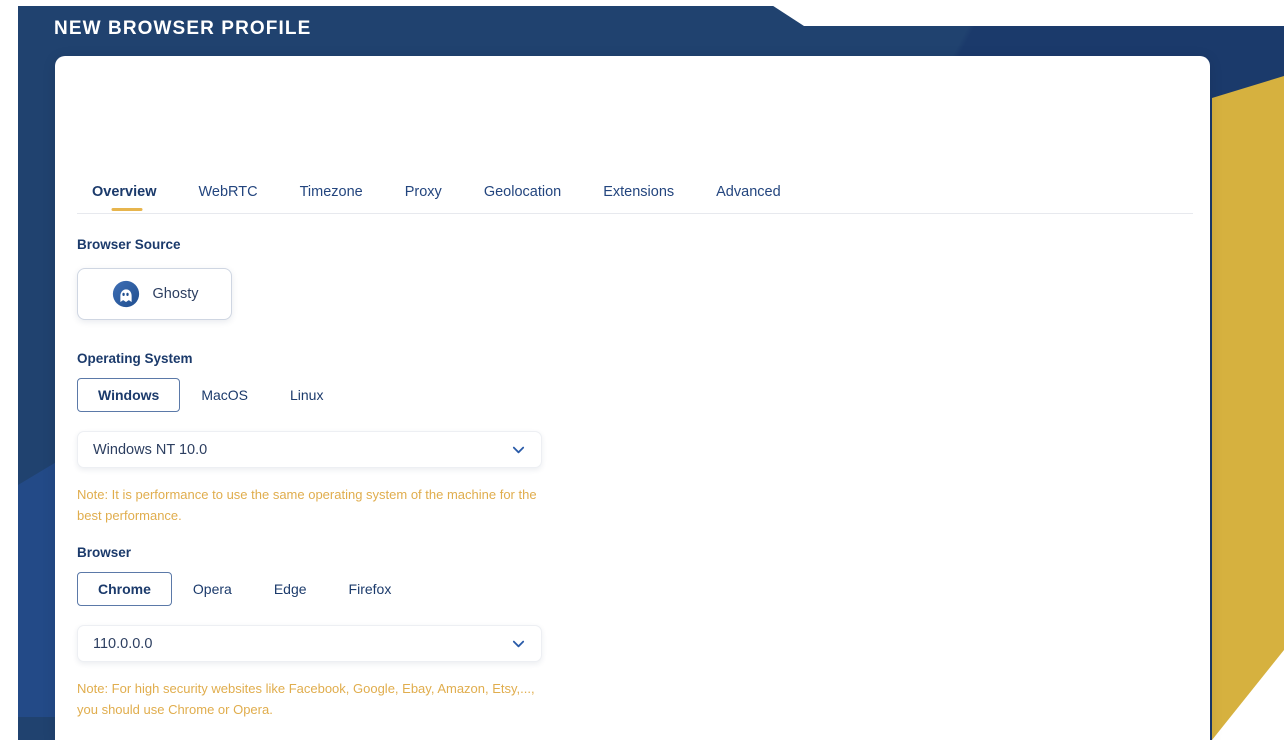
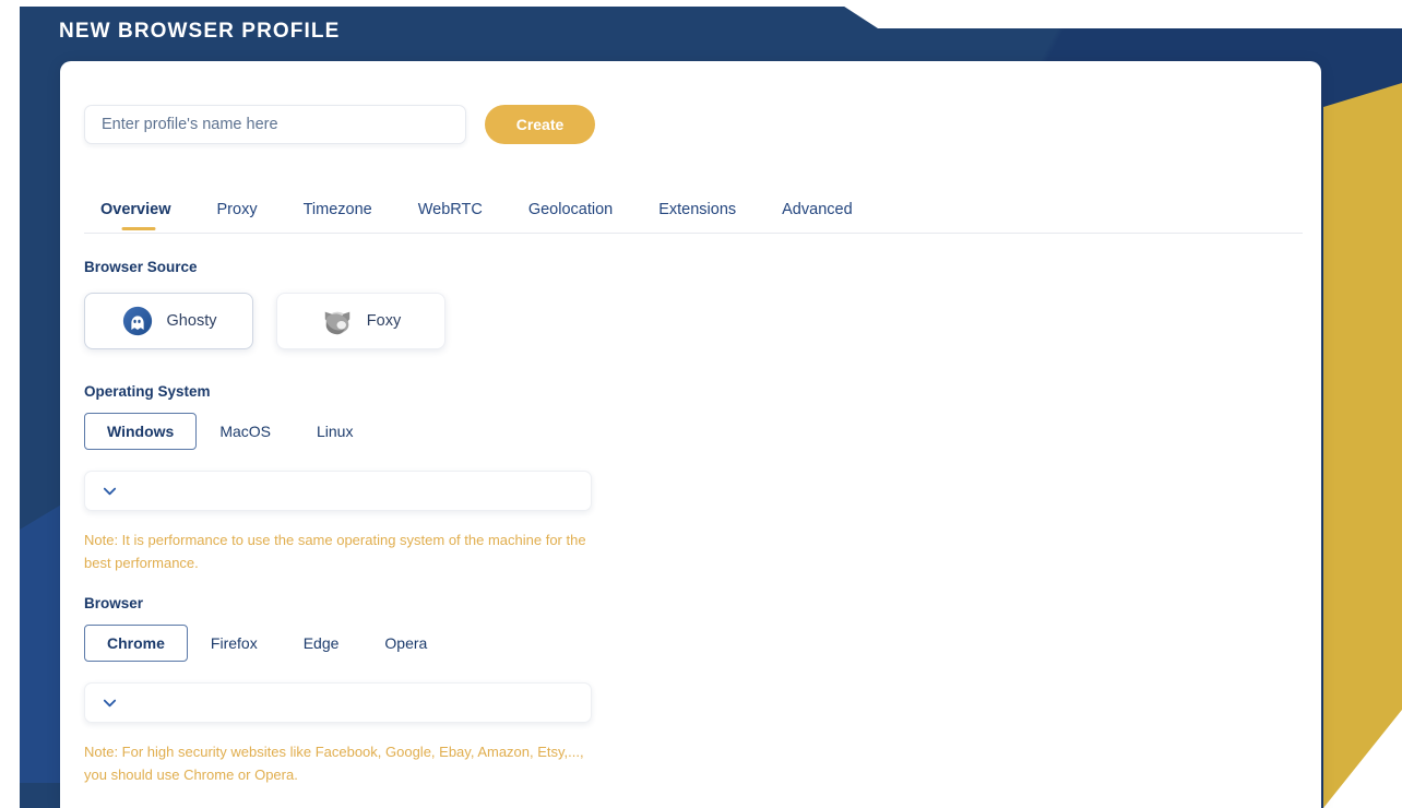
  NEW BROWSER PROFILE
+ Enter profile's name here
+ Create
  Overview
- WebRTC
+ Proxy
  Timezone
- Proxy
+ WebRTC
  Geolocation
  Extensions
  Advanced
  Browser Source
  Ghosty
+ Foxy
  Operating System
  Windows
  MacOS
  Linux
- Windows NT 10.0
  Note: It is performance to use the same operating system of the machine for the best performance.
  Browser
  Chrome
- Opera
+ Firefox
  Edge
- Firefox
+ Opera
- 110.0.0.0
  Note: For high security websites like Facebook, Google, Ebay, Amazon, Etsy,..., you should use Chrome or Opera.
